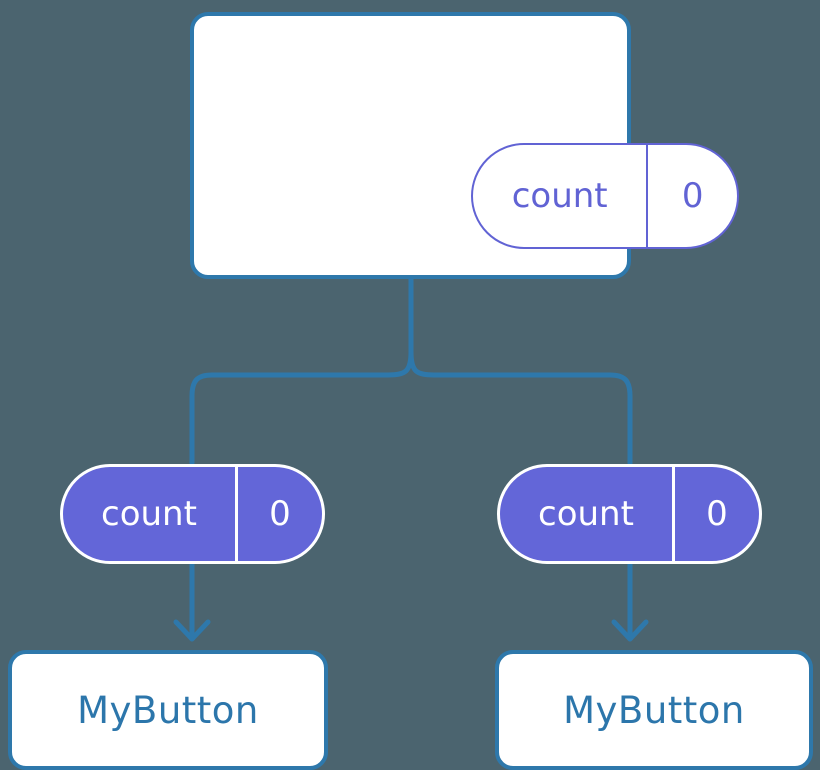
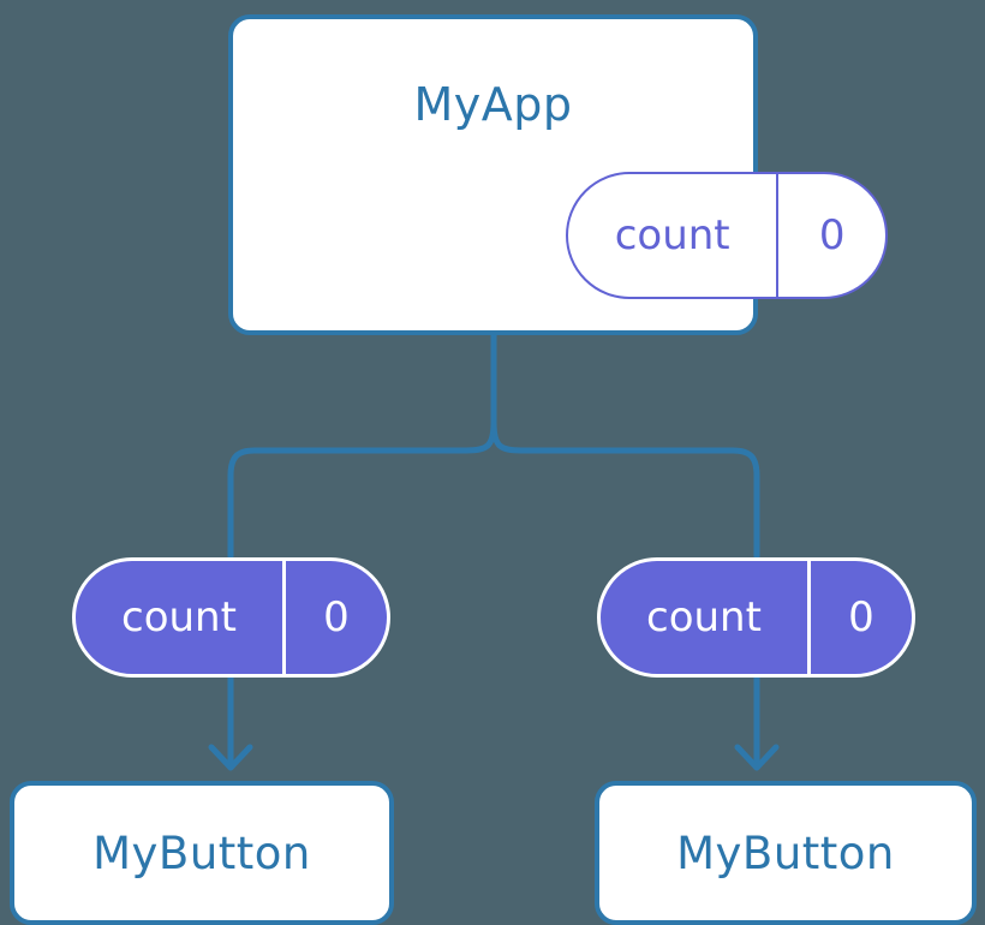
+ MyApp
  count
  0
  count
  0
  MyButton
  count
  0
  MyButton
